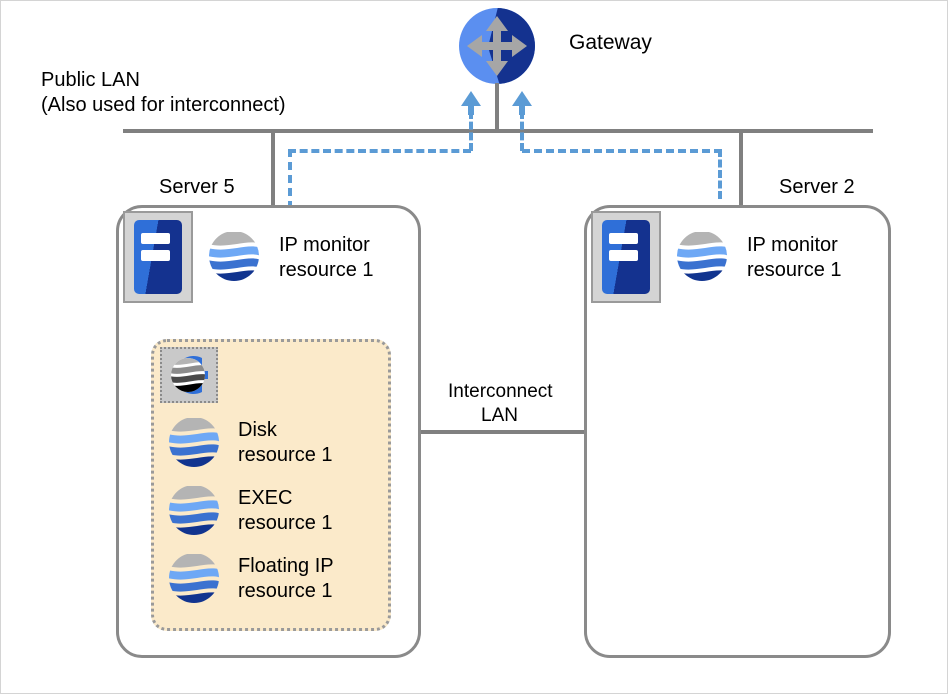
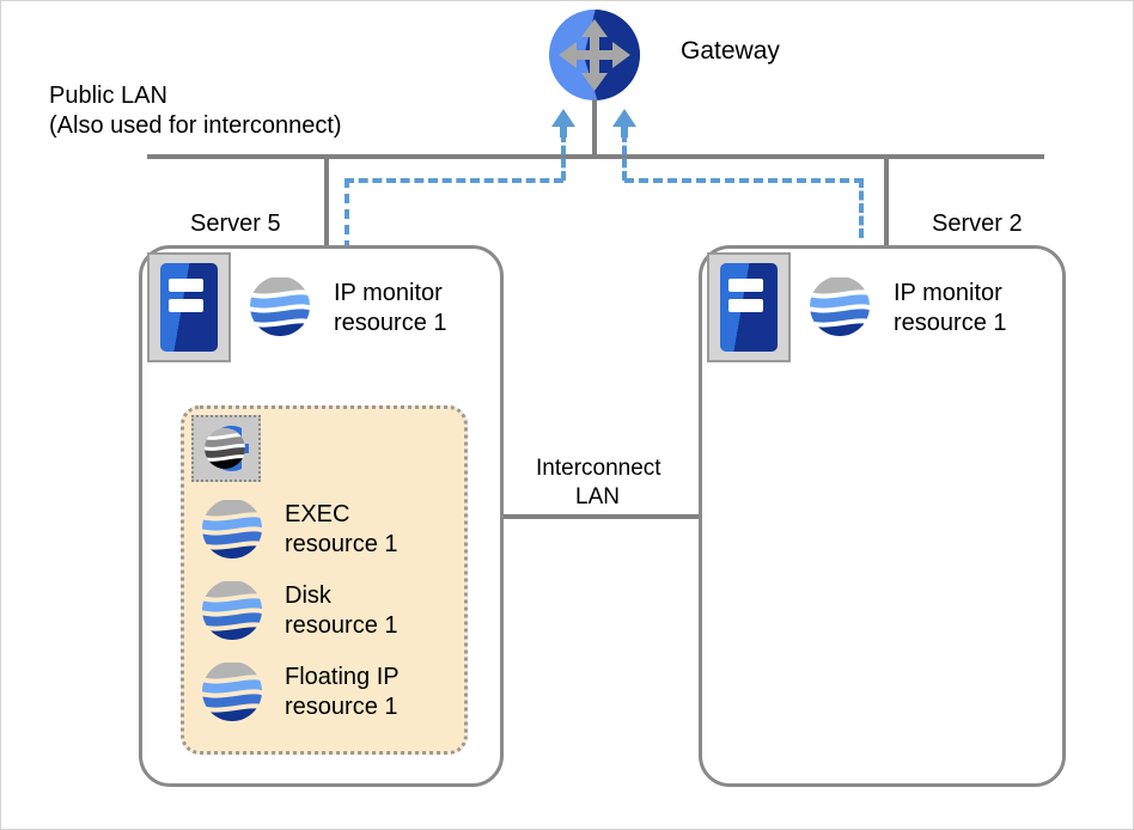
  Gateway
  Public LAN
  (Also used for interconnect)
  Server 5
  Server 2
  Interconnect
  LAN
  IP monitor
  resource 1
- Disk
+ EXEC
  resource 1
- EXEC
+ Disk
  resource 1
  Floating IP
  resource 1
  IP monitor
  resource 1
